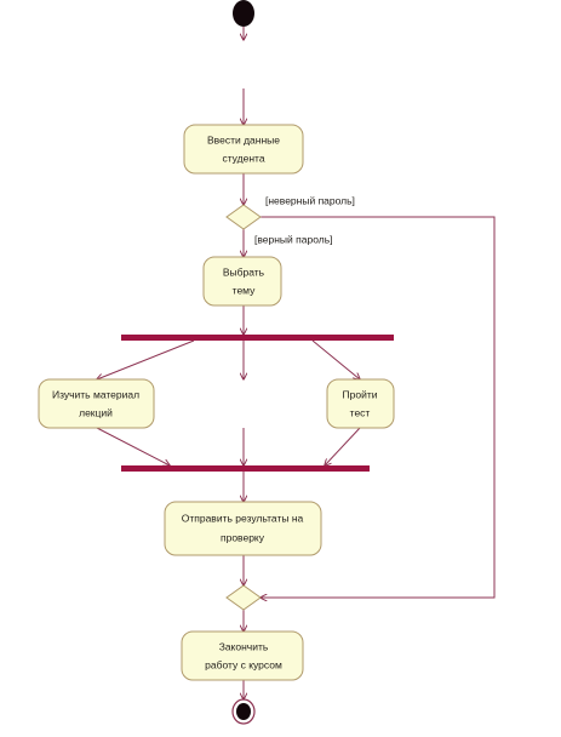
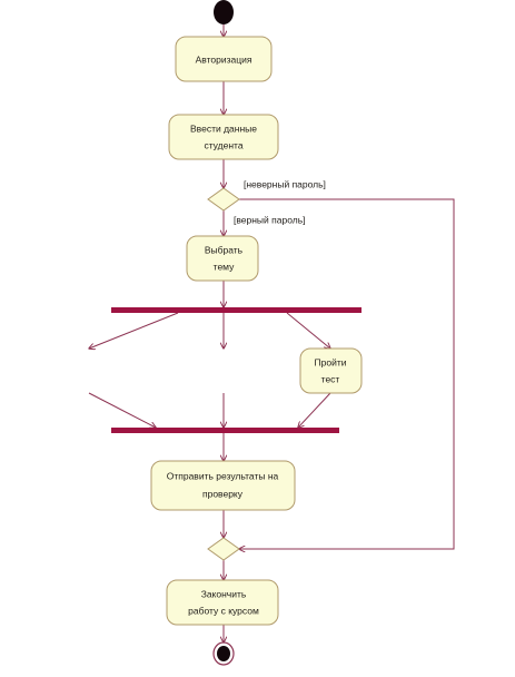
+ Авторизация
  Ввести данные
  студента
  [неверный пароль]
  [верный пароль]
  Выбрать
  тему
- Изучить материал
- лекций
  Пройти
  тест
  Отправить результаты на
  проверку
  Закончить
  работу с курсом
